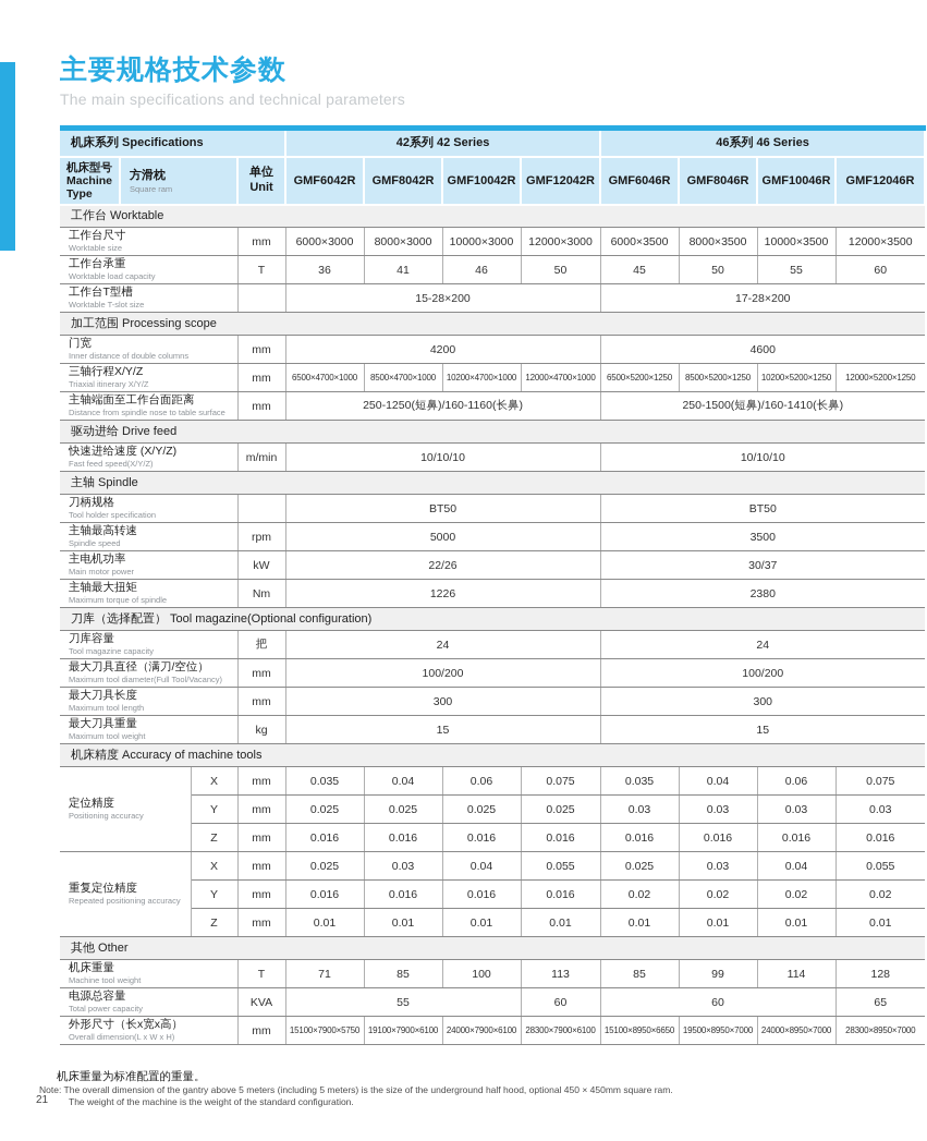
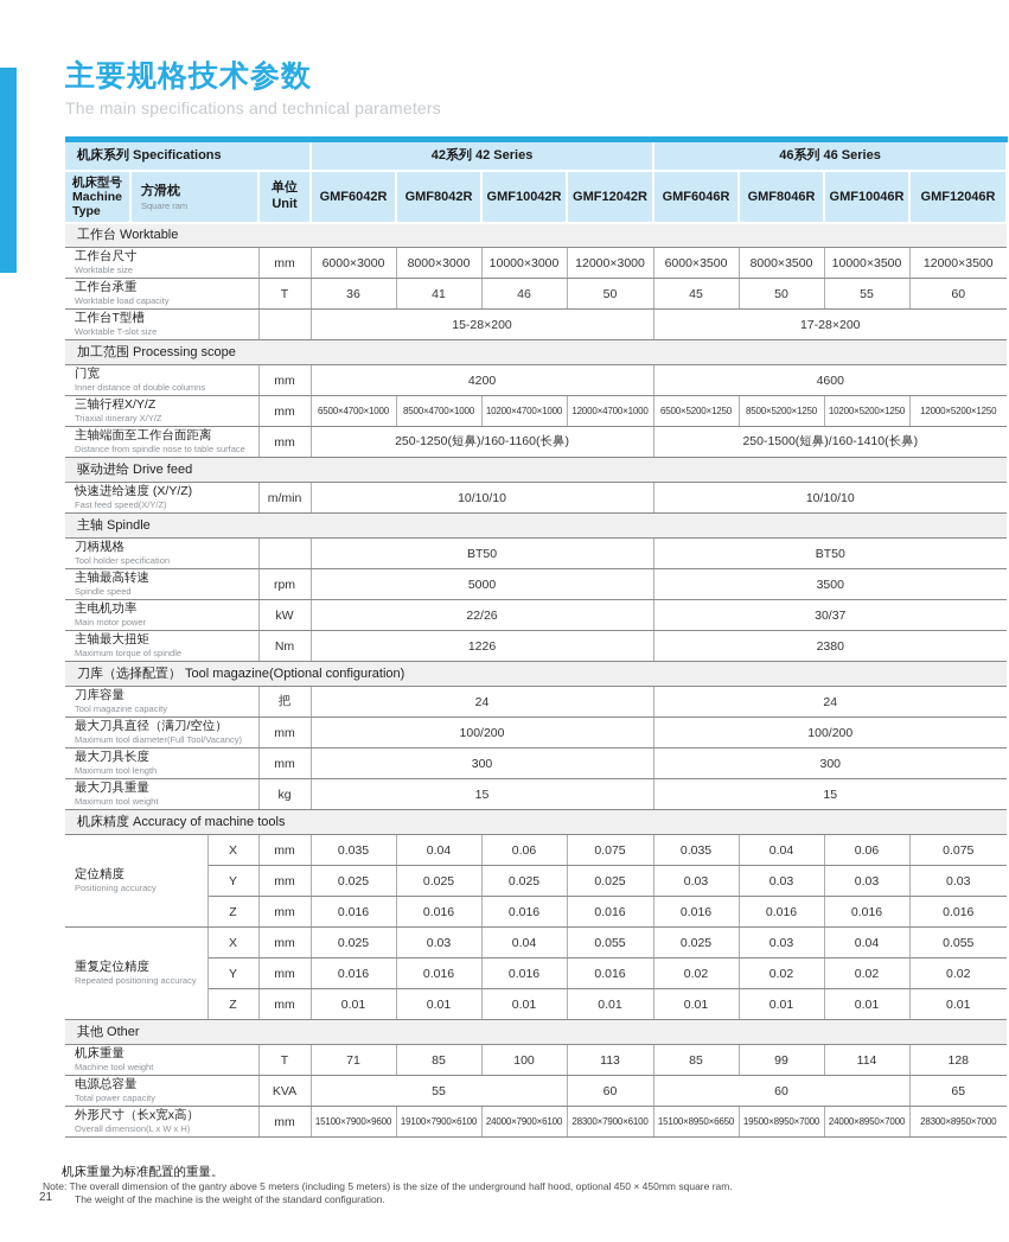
  主要规格技术参数
  The main specifications and technical parameters
  机床系列 Specifications	42系列 42 Series	46系列 46 Series
  机床型号 Machine Type	方滑枕 Square ram	单位 Unit	GMF6042R	GMF8042R	GMF10042R	GMF12042R	GMF6046R	GMF8046R	GMF10046R	GMF12046R
  工作台 Worktable
  工作台尺寸Worktable size	mm	6000×3000	8000×3000	10000×3000	12000×3000	6000×3500	8000×3500	10000×3500	12000×3500
  工作台承重Worktable load capacity	T	36	41	46	50	45	50	55	60
  工作台T型槽Worktable T-slot size		15-28×200	17-28×200
  加工范围 Processing scope
  门宽Inner distance of double columns	mm	4200	4600
  三轴行程X/Y/ZTriaxial itinerary X/Y/Z	mm	6500×4700×1000	8500×4700×1000	10200×4700×1000	12000×4700×1000	6500×5200×1250	8500×5200×1250	10200×5200×1250	12000×5200×1250
  主轴端面至工作台面距离Distance from spindle nose to table surface	mm	250-1250(短鼻)/160-1160(长鼻)	250-1500(短鼻)/160-1410(长鼻)
  驱动进给 Drive feed
  快速进给速度 (X/Y/Z)Fast feed speed(X/Y/Z)	m/min	10/10/10	10/10/10
  主轴 Spindle
  刀柄规格Tool holder specification		BT50	BT50
  主轴最高转速Spindle speed	rpm	5000	3500
  主电机功率Main motor power	kW	22/26	30/37
  主轴最大扭矩Maximum torque of spindle	Nm	1226	2380
  刀库（选择配置） Tool magazine(Optional configuration)
  刀库容量Tool magazine capacity	把	24	24
  最大刀具直径（满刀/空位）Maximum tool diameter(Full Tool/Vacancy)	mm	100/200	100/200
  最大刀具长度Maximum tool length	mm	300	300
  最大刀具重量Maximum tool weight	kg	15	15
  机床精度 Accuracy of machine tools
  定位精度Positioning accuracy	X	mm	0.035	0.04	0.06	0.075	0.035	0.04	0.06	0.075
  Y	mm	0.025	0.025	0.025	0.025	0.03	0.03	0.03	0.03
  Z	mm	0.016	0.016	0.016	0.016	0.016	0.016	0.016	0.016
  重复定位精度Repeated positioning accuracy	X	mm	0.025	0.03	0.04	0.055	0.025	0.03	0.04	0.055
  Y	mm	0.016	0.016	0.016	0.016	0.02	0.02	0.02	0.02
  Z	mm	0.01	0.01	0.01	0.01	0.01	0.01	0.01	0.01
  其他 Other
  机床重量Machine tool weight	T	71	85	100	113	85	99	114	128
  电源总容量Total power capacity	KVA	55	60	60	65
- 外形尺寸（长x宽x高）Overall dimension(L x W x H)	mm	15100×7900×5750	19100×7900×6100	24000×7900×6100	28300×7900×6100	15100×8950×6650	19500×8950×7000	24000×8950×7000	28300×8950×7000
+ 外形尺寸（长x宽x高）Overall dimension(L x W x H)	mm	15100×7900×9600	19100×7900×6100	24000×7900×6100	28300×7900×6100	15100×8950×6650	19500×8950×7000	24000×8950×7000	28300×8950×7000
  机床重量为标准配置的重量。
  Note: The overall dimension of the gantry above 5 meters (including 5 meters) is the size of the underground half hood, optional 450 × 450mm square ram.
  The weight of the machine is the weight of the standard configuration.
  21
